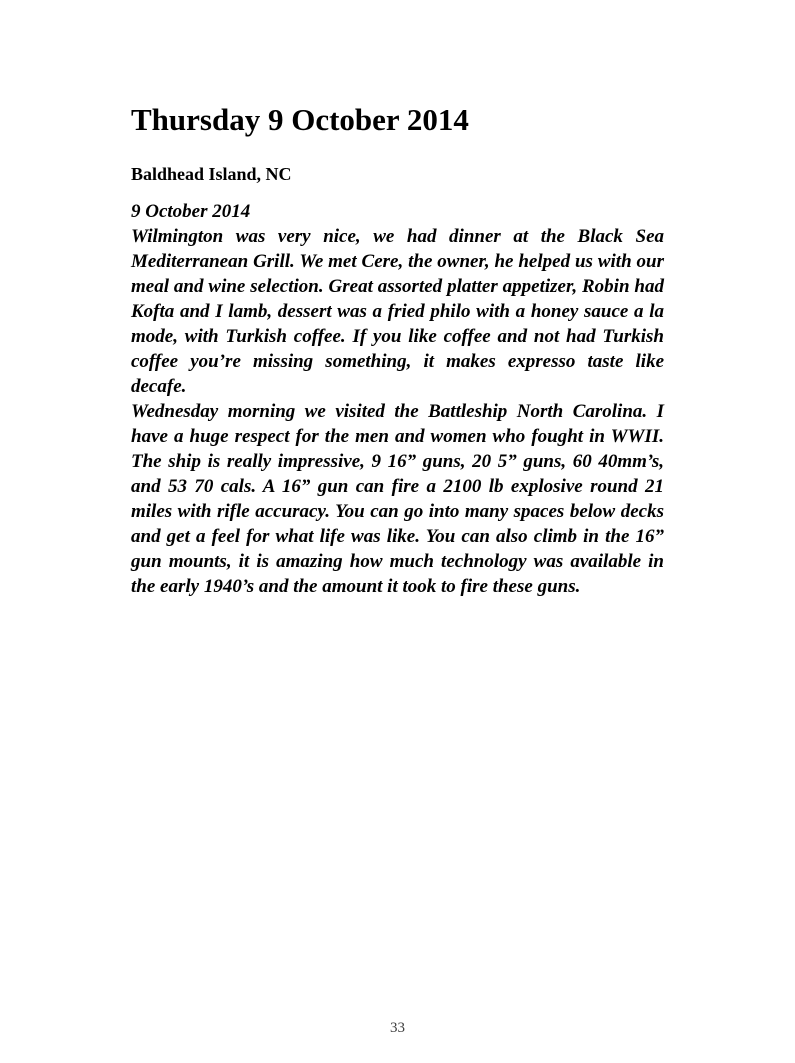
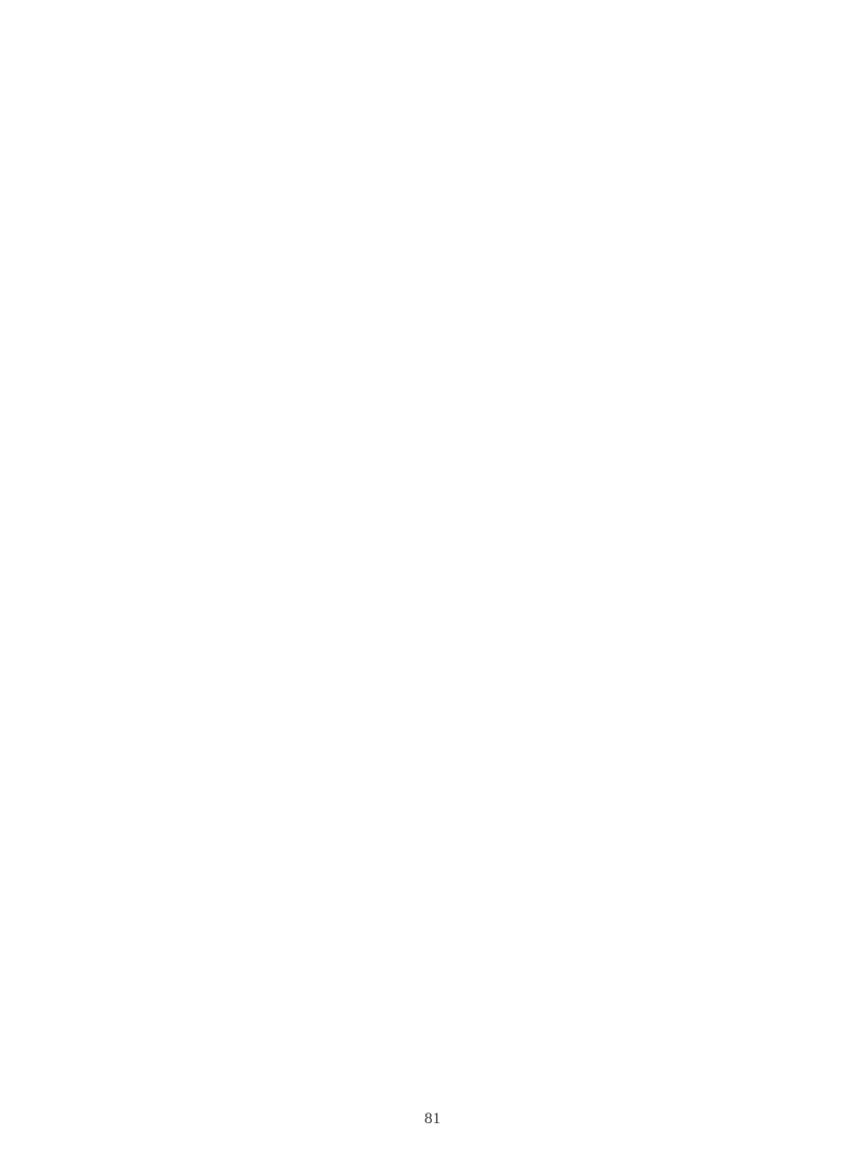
- Thursday 9 October 2014
- Baldhead Island, NC
- 9 October 2014
- Wilmington was very nice, we had dinner at the Black Sea Mediterranean Grill. We met Cere, the owner, he helped us with our meal and wine selection. Great assorted platter appetizer, Robin had Kofta and I lamb, dessert was a fried philo with a honey sauce a la mode, with Turkish coffee. If you like coffee and not had Turkish coffee you’re missing something, it makes expresso taste like decafe.
- Wednesday morning we visited the Battleship North Carolina. I have a huge respect for the men and women who fought in WWII. The ship is really impressive, 9 16” guns, 20 5” guns, 60 40mm’s, and 53 70 cals. A 16” gun can fire a 2100 lb explosive round 21 miles with rifle accuracy. You can go into many spaces below decks and get a feel for what life was like. You can also climb in the 16” gun mounts, it is amazing how much technology was available in the early 1940’s and the amount it took to fire these guns.
- 33
+ 81
